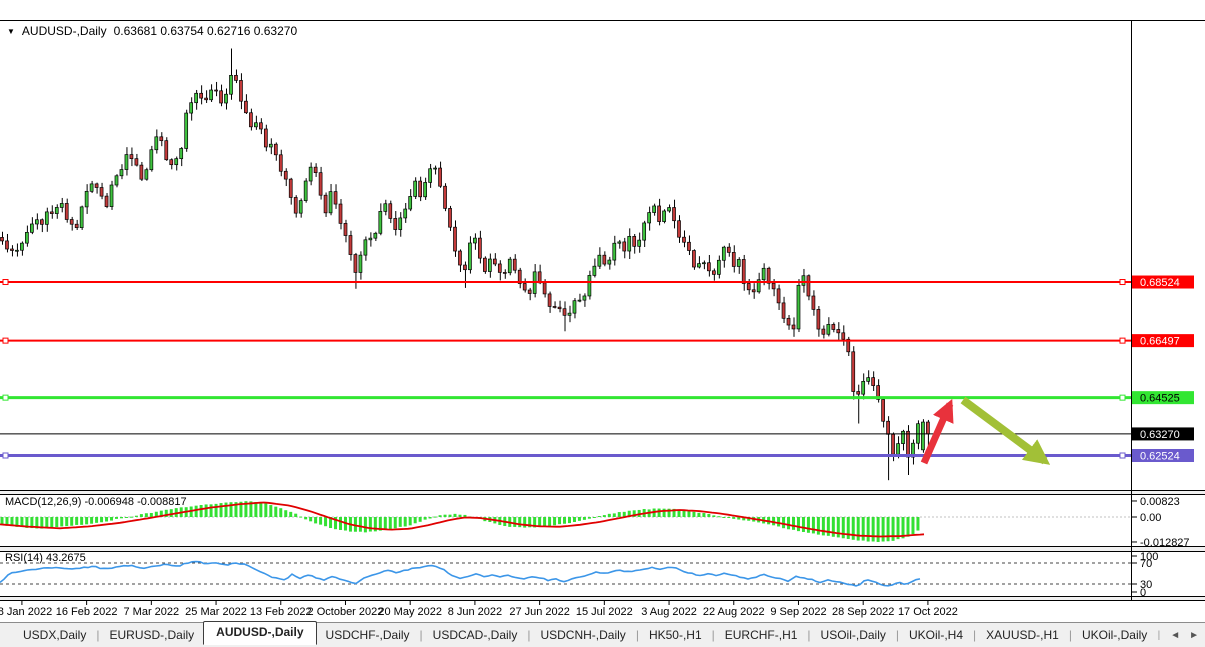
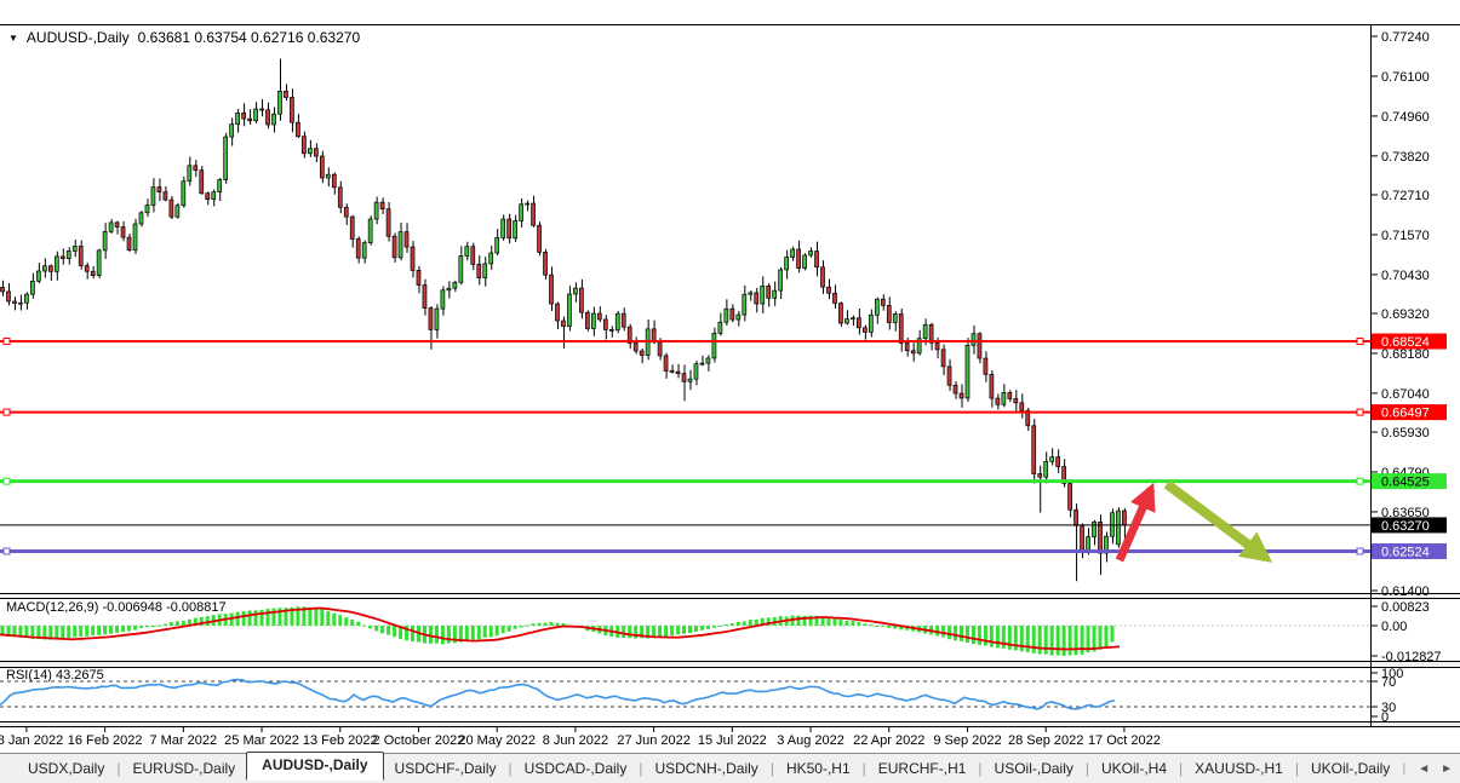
+ 0.77240
+ 0.76100
+ 0.74960
+ 0.73820
+ 0.72710
+ 0.71570
+ 0.70430
+ 0.69320
+ 0.68180
+ 0.67040
+ 0.65930
+ 0.64790
+ 0.63650
+ 0.61400
  0.68524
  0.66497
  0.64525
  0.63270
  0.62524
  0.00823
  0.00
  -0.012827
  100
  70
  30
  0
  8 Jan 2022
  16 Feb 2022
  7 Mar 2022
  25 Mar 2022
  13 Feb 2022
  2 October 2022
  20 May 2022
  8 Jun 2022
  27 Jun 2022
  15 Jul 2022
  3 Aug 2022
- 22 Aug 2022
+ 22 Apr 2022
  9 Sep 2022
  28 Sep 2022
  17 Oct 2022
  ▼
  AUDUSD-,Daily
  0.63681 0.63754 0.62716 0.63270
  MACD(12,26,9) -0.006948 -0.008817
  RSI(14) 43.2675
  USDX,Daily
  |
  EURUSD-,Daily
  AUDUSD-,Daily
  USDCHF-,Daily
  |
  USDCAD-,Daily
  |
  USDCNH-,Daily
  |
  HK50-,H1
  |
  EURCHF-,H1
  |
  USOil-,Daily
  |
  UKOil-,H4
  |
  XAUUSD-,H1
  |
  UKOil-,Daily
  |
  ◄
  ►
